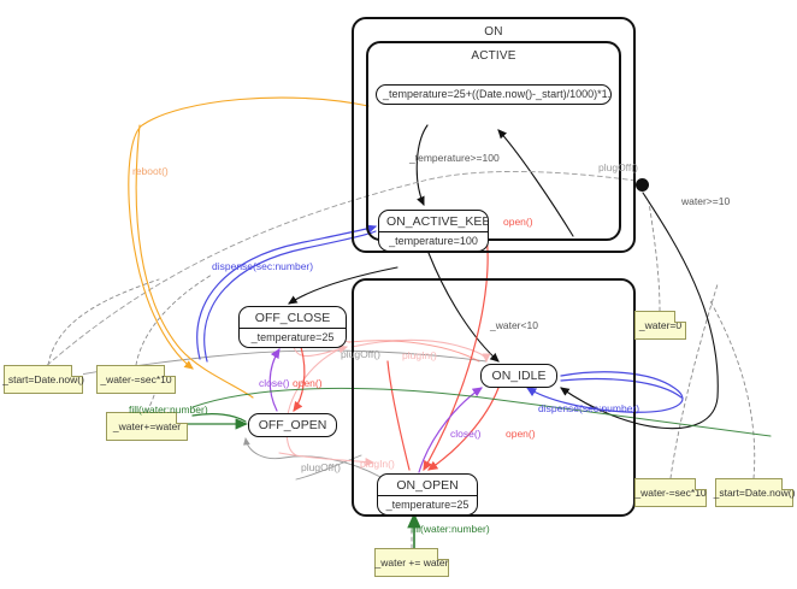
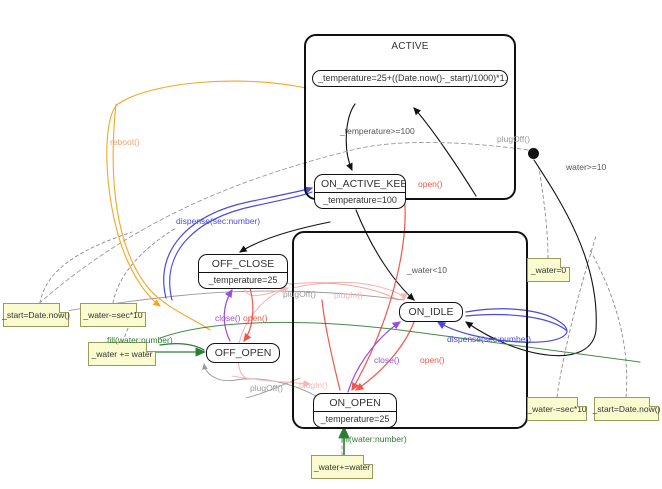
- ON
  ACTIVE
  _temperature=25+((Date.now()-_start)/1000)*1.
  ON_ACTIVE_KEE
  _temperature=100
  OFF_CLOSE
  _temperature=25
  OFF_OPEN
  ON_IDLE
  ON_OPEN
  _temperature=25
  _start=Date.now()
  _water-=sec*10
- _water+=water
+ _water += water
  _water=0
  _water-=sec*10
  _start=Date.now()
- _water += water
+ _water+=water
  reboot()
  _temperature>=100
  open()
  plugOff()
  water>=10
  dispense(sec:number)
  _water<10
  plugOff()
  plugIn()
  close()
  open()
  fill(water:number)
  dispense(sec:number)
  close()
  open()
  plugOff()
  plugIn()
  fill(water:number)
